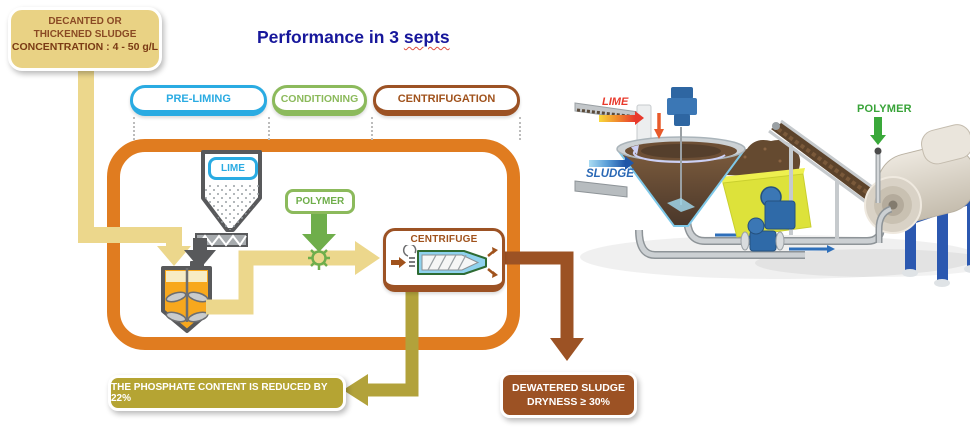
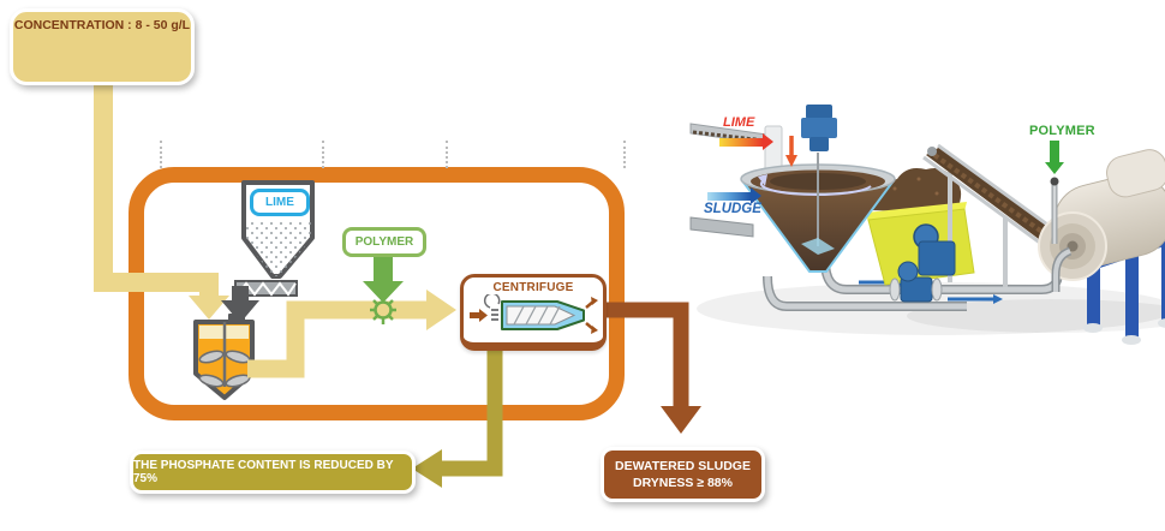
- DECANTED OR
- THICKENED SLUDGE
- CONCENTRATION : 4 - 50 g/L
+ CONCENTRATION : 8 - 50 g/L
- Performance in 3 septs
- PRE-LIMING
- CONDITIONING
- CENTRIFUGATION
  LIME
  POLYMER
  CENTRIFUGE
- THE PHOSPHATE CONTENT IS REDUCED BY 22%
+ THE PHOSPHATE CONTENT IS REDUCED BY 75%
  DEWATERED SLUDGE
- DRYNESS ≥ 30%
+ DRYNESS ≥ 88%
  LIME
  SLUDGE
  POLYMER
